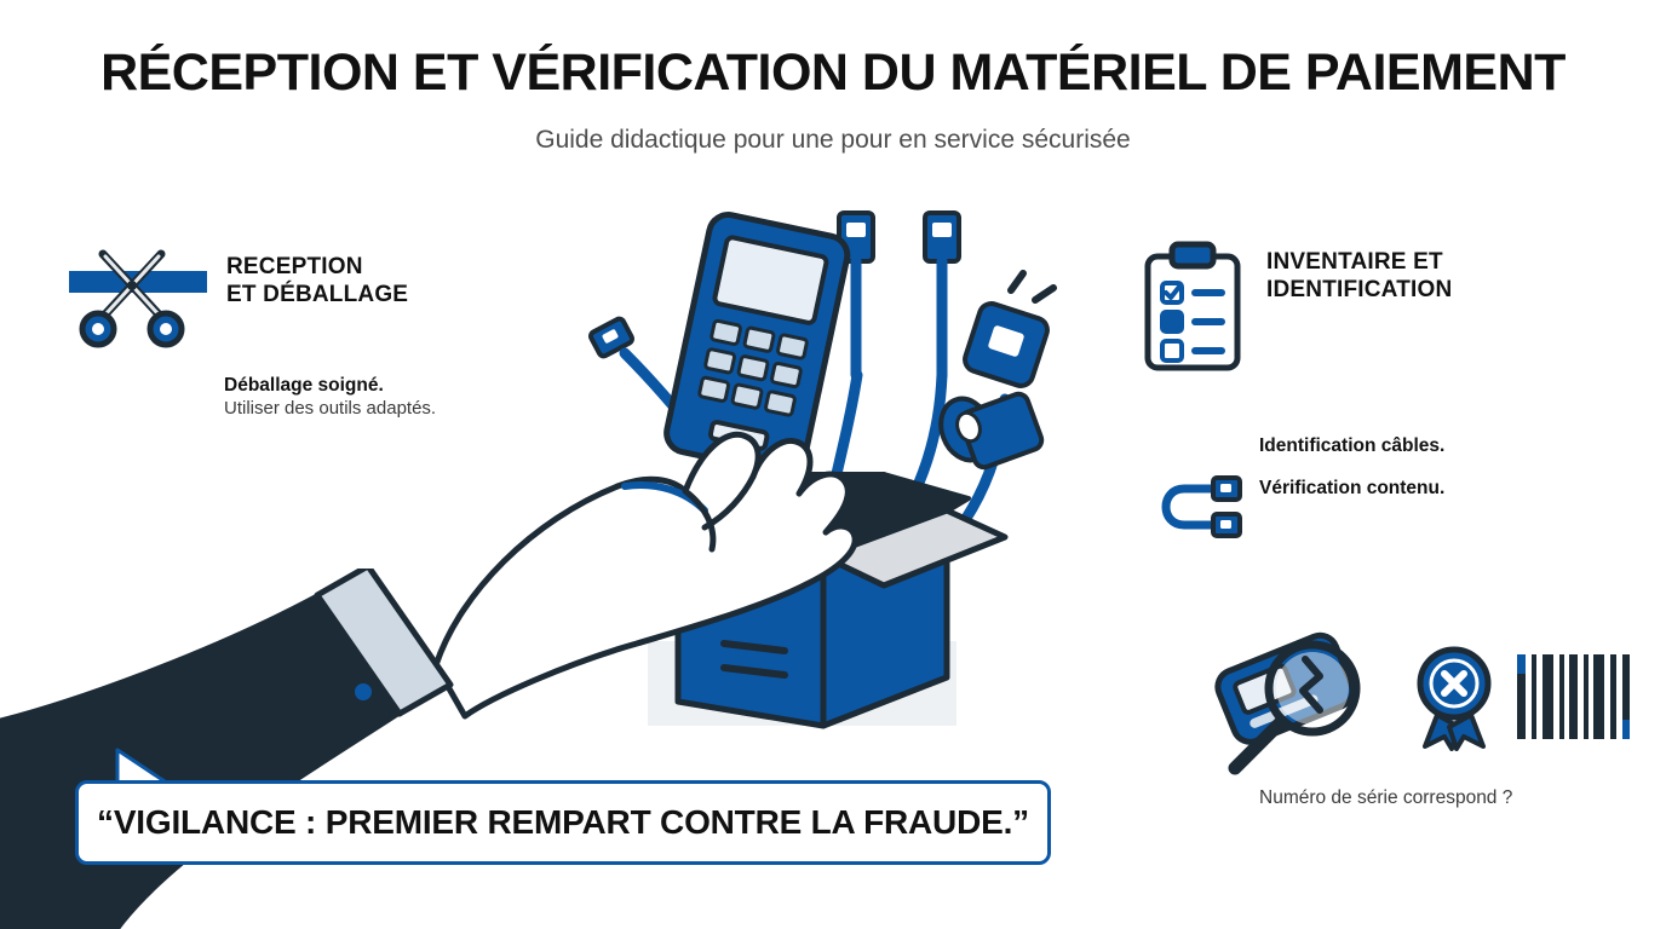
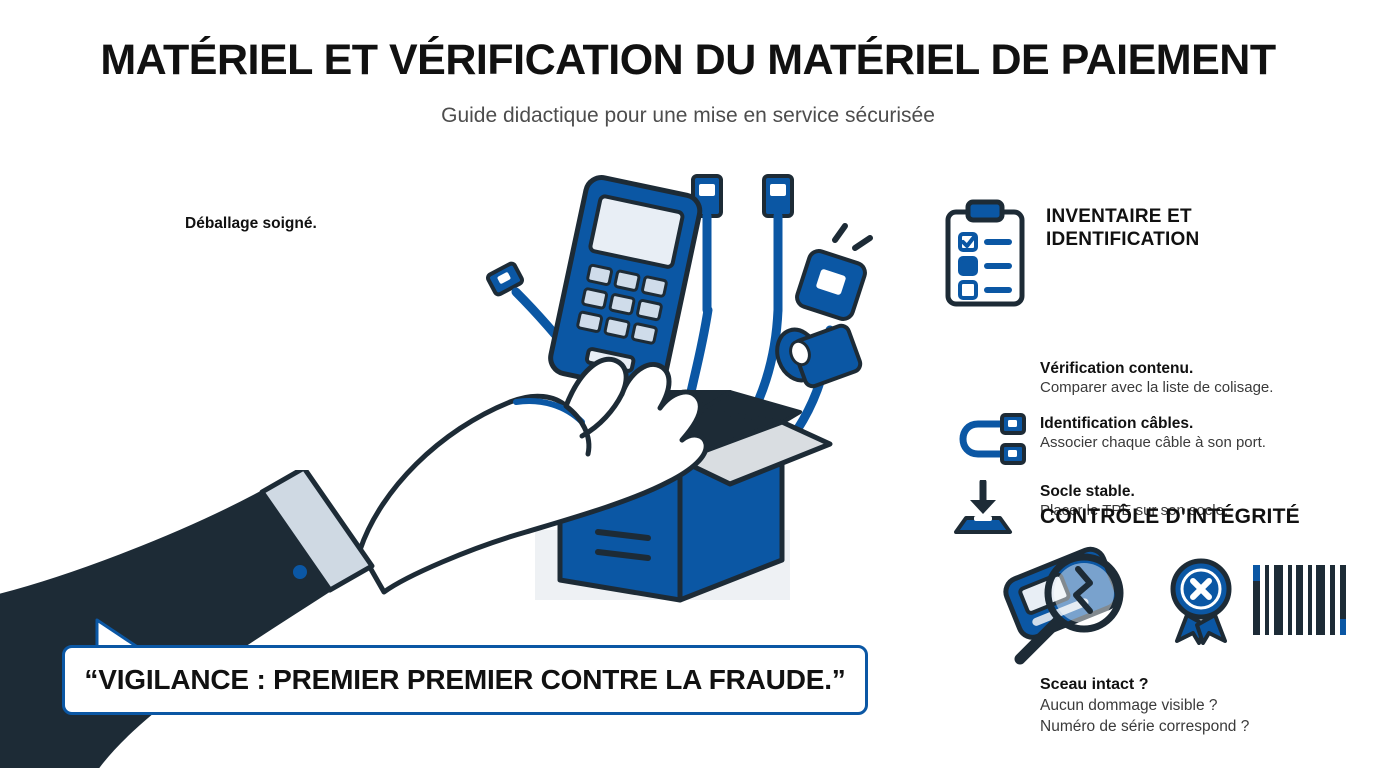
- RÉCEPTION ET VÉRIFICATION DU MATÉRIEL DE PAIEMENT
+ MATÉRIEL ET VÉRIFICATION DU MATÉRIEL DE PAIEMENT
- Guide didactique pour une pour en service sécurisée
+ Guide didactique pour une mise en service sécurisée
- RECEPTION
- ET DÉBALLAGE
  Déballage soigné.
- Utiliser des outils adaptés.
- “VIGILANCE : PREMIER REMPART CONTRE LA FRAUDE.”
+ “VIGILANCE : PREMIER PREMIER CONTRE LA FRAUDE.”
  INVENTAIRE ET
  IDENTIFICATION
- Identification câbles.
+ Vérification contenu.
+ Comparer avec la liste de colisage.
- Vérification contenu.
+ Identification câbles.
+ Associer chaque câble à son port.
+ Socle stable.
+ Placer le TPE sur son socle.
+ CONTRÔLE D'INTÉGRITÉ
+ Sceau intact ?
+ Aucun dommage visible ?
  Numéro de série correspond ?
